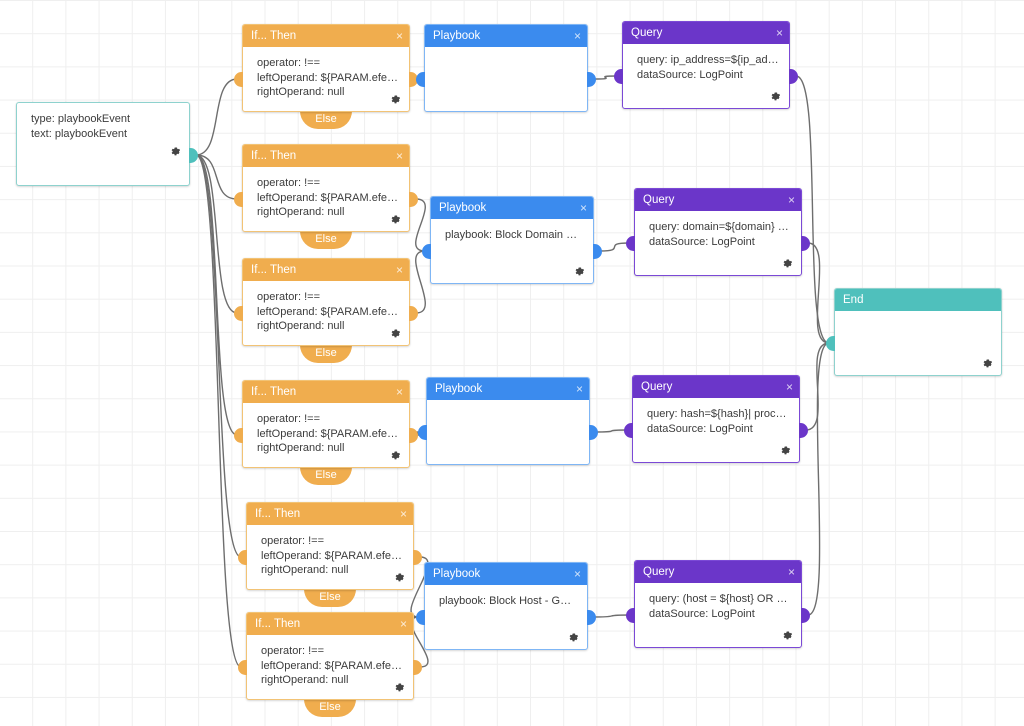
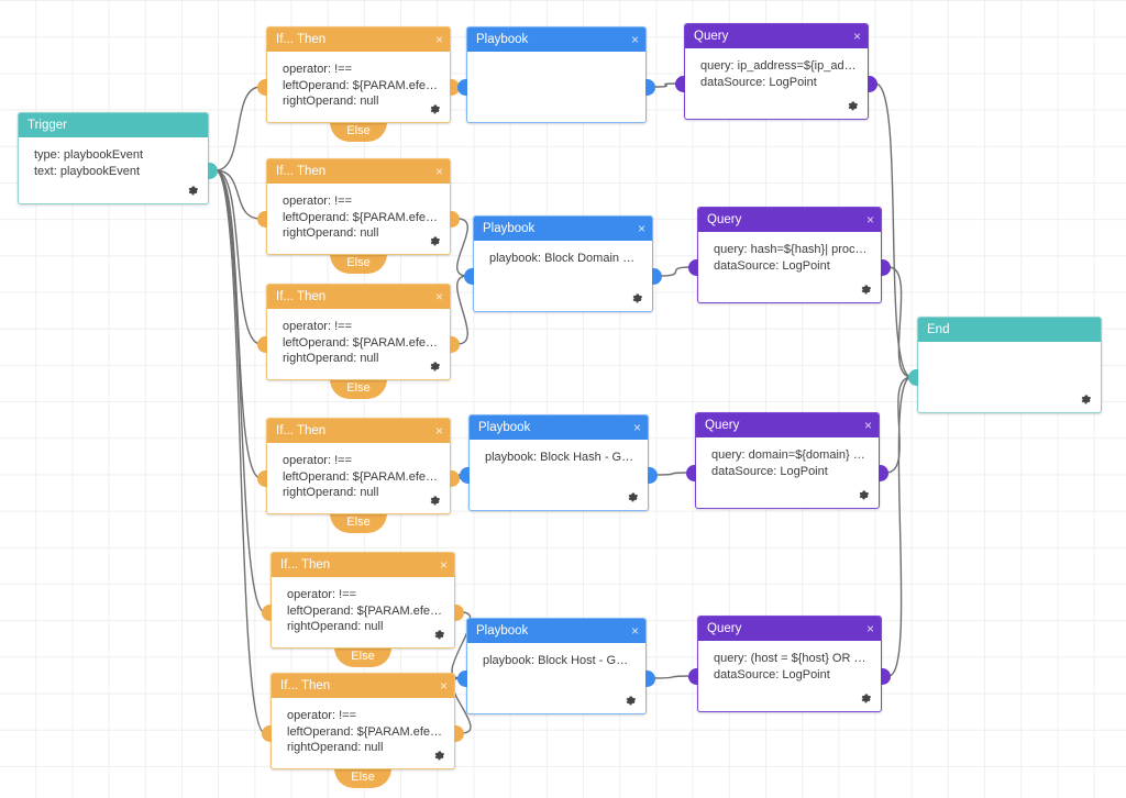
+ Trigger
  type: playbookEvent
  text: playbookEvent
  If... Then
  ×
  operator: !==
  leftOperand: ${PARAM.efe…
  rightOperand: null
  Else
  Playbook
  ×
  Query
  ×
  query: ip_address=${ip_ad…
  dataSource: LogPoint
  If... Then
  ×
  operator: !==
  leftOperand: ${PARAM.efe…
  rightOperand: null
  Else
  If... Then
  ×
  operator: !==
  leftOperand: ${PARAM.efe…
  rightOperand: null
  Else
  Playbook
  ×
  playbook: Block Domain or…
  Query
  ×
- query: domain=${domain} |…
+ query: hash=${hash}| proce…
  dataSource: LogPoint
  If... Then
  ×
  operator: !==
  leftOperand: ${PARAM.efe…
  rightOperand: null
  Else
  Playbook
  ×
+ playbook: Block Hash - Ge…
  Query
  ×
- query: hash=${hash}| proce…
+ query: domain=${domain} |…
  dataSource: LogPoint
  If... Then
  ×
  operator: !==
  leftOperand: ${PARAM.efe…
  rightOperand: null
  Else
  If... Then
  ×
  operator: !==
  leftOperand: ${PARAM.efe…
  rightOperand: null
  Else
  Playbook
  ×
  playbook: Block Host - Gen
  Query
  ×
  query: (host = ${host} OR h…
  dataSource: LogPoint
  End
